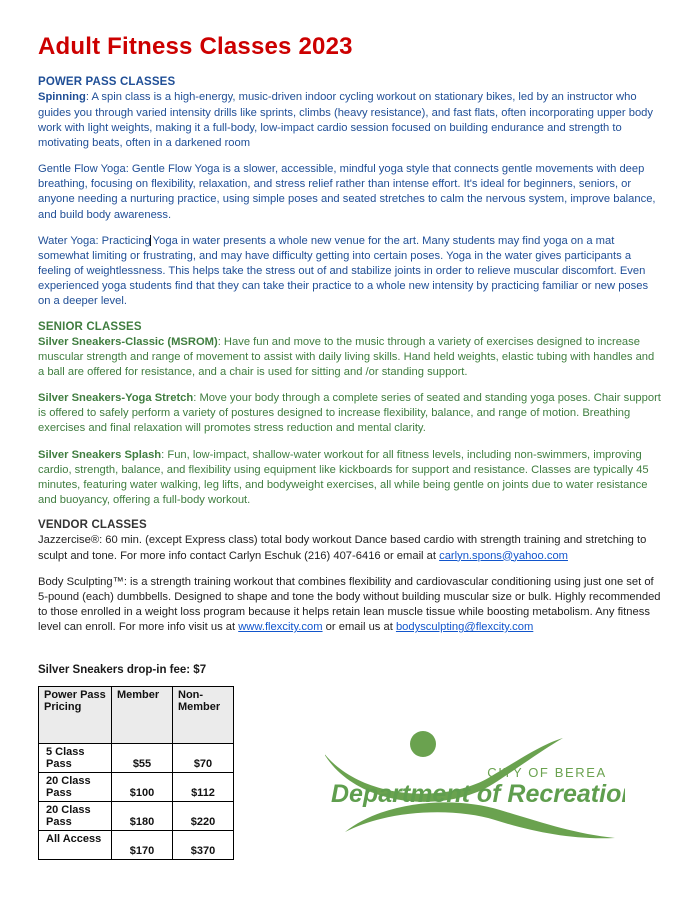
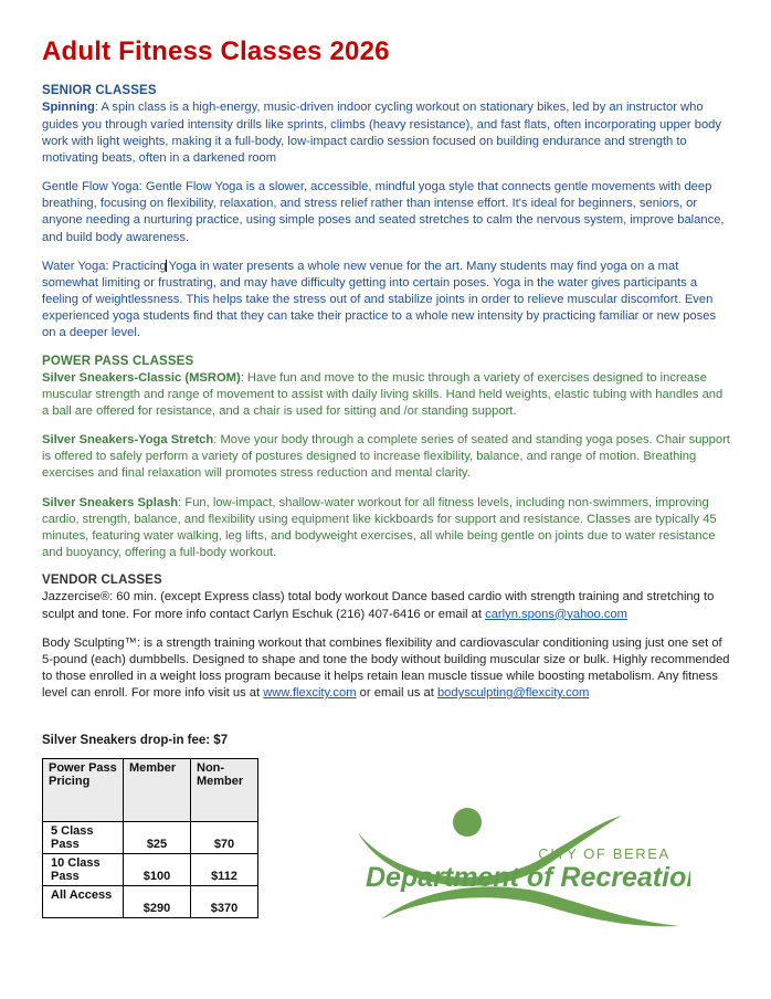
- Adult Fitness Classes 2023
+ Adult Fitness Classes 2026
- POWER PASS CLASSES
+ SENIOR CLASSES
  Spinning: A spin class is a high-energy, music-driven indoor cycling workout on stationary bikes, led by an instructor who guides you through varied intensity drills like sprints, climbs (heavy resistance), and fast flats, often incorporating upper body work with light weights, making it a full-body, low-impact cardio session focused on building endurance and strength to motivating beats, often in a darkened room
  Gentle Flow Yoga: Gentle Flow Yoga is a slower, accessible, mindful yoga style that connects gentle movements with deep breathing, focusing on flexibility, relaxation, and stress relief rather than intense effort. It's ideal for beginners, seniors, or anyone needing a nurturing practice, using simple poses and seated stretches to calm the nervous system, improve balance, and build body awareness.
  Water Yoga: Practicing Yoga in water presents a whole new venue for the art. Many students may find yoga on a mat somewhat limiting or frustrating, and may have difficulty getting into certain poses. Yoga in the water gives participants a feeling of weightlessness. This helps take the stress out of and stabilize joints in order to relieve muscular discomfort. Even experienced yoga students find that they can take their practice to a whole new intensity by practicing familiar or new poses on a deeper level.
- SENIOR CLASSES
+ POWER PASS CLASSES
  Silver Sneakers-Classic (MSROM): Have fun and move to the music through a variety of exercises designed to increase muscular strength and range of movement to assist with daily living skills. Hand held weights, elastic tubing with handles and a ball are offered for resistance, and a chair is used for sitting and /or standing support.
  Silver Sneakers-Yoga Stretch: Move your body through a complete series of seated and standing yoga poses. Chair support is offered to safely perform a variety of postures designed to increase flexibility, balance, and range of motion. Breathing exercises and final relaxation will promotes stress reduction and mental clarity.
  Silver Sneakers Splash: Fun, low-impact, shallow-water workout for all fitness levels, including non-swimmers, improving cardio, strength, balance, and flexibility using equipment like kickboards for support and resistance. Classes are typically 45 minutes, featuring water walking, leg lifts, and bodyweight exercises, all while being gentle on joints due to water resistance and buoyancy, offering a full-body workout.
  VENDOR CLASSES
  Jazzercise®: 60 min. (except Express class) total body workout Dance based cardio with strength training and stretching to sculpt and tone. For more info contact Carlyn Eschuk (216) 407-6416 or email at carlyn.spons@yahoo.com
  Body Sculpting™: is a strength training workout that combines flexibility and cardiovascular conditioning using just one set of 5-pound (each) dumbbells. Designed to shape and tone the body without building muscular size or bulk. Highly recommended to those enrolled in a weight loss program because it helps retain lean muscle tissue while boosting metabolism. Any fitness level can enroll. For more info visit us at www.flexcity.com or email us at bodysculpting@flexcity.com
  Silver Sneakers drop-in fee: $7
  Power Pass Pricing	Member	Non-Member
- 5 Class Pass	$55	$70
+ 5 Class Pass	$25	$70
- 20 Class Pass	$100	$112
+ 10 Class Pass	$100	$112
- 20 Class Pass	$180	$220
- All Access	$170	$370
+ All Access	$290	$370
  CITY OF BEREA
  Department of Recreatio
